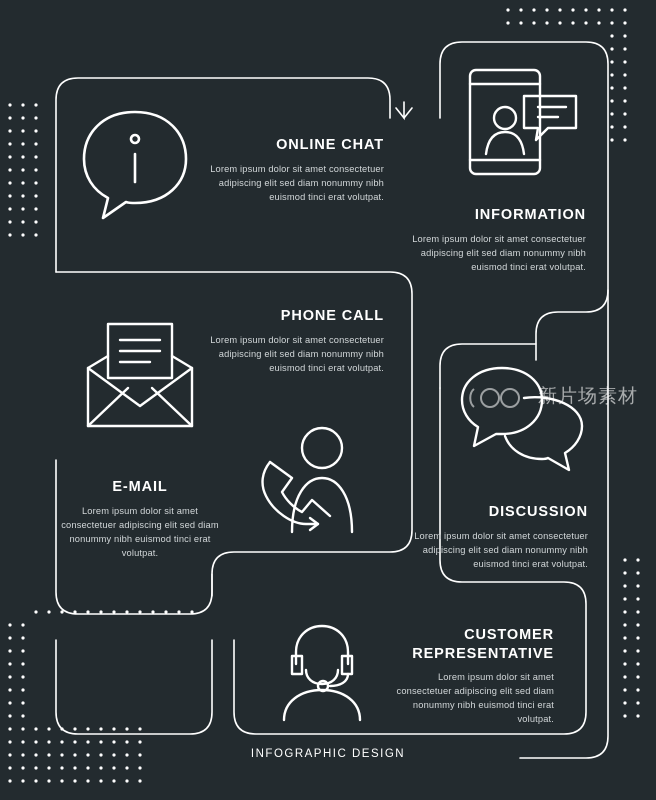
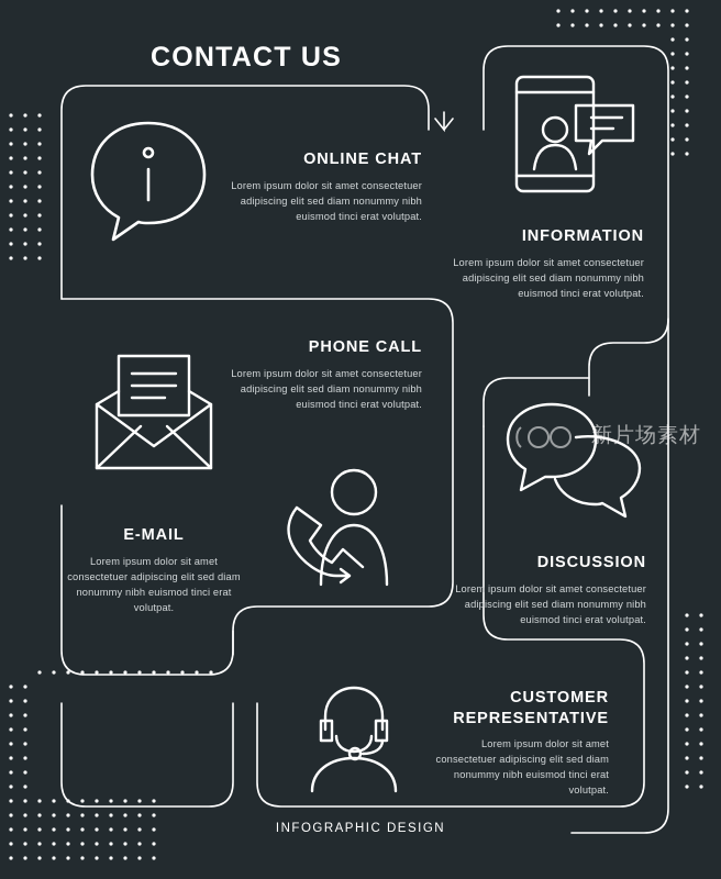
+ CONTACT US
  ONLINE CHAT
  Lorem ipsum dolor sit amet consectetuer adipiscing elit sed diam nonummy nibh euismod tinci erat volutpat.
  INFORMATION
  Lorem ipsum dolor sit amet consectetuer adipiscing elit sed diam nonummy nibh euismod tinci erat volutpat.
  PHONE CALL
  Lorem ipsum dolor sit amet consectetuer adipiscing elit sed diam nonummy nibh euismod tinci erat volutpat.
  E-MAIL
  Lorem ipsum dolor sit amet consectetuer adipiscing elit sed diam nonummy nibh euismod tinci erat volutpat.
  DISCUSSION
  Lorem ipsum dolor sit amet consectetuer adipiscing elit sed diam nonummy nibh euismod tinci erat volutpat.
  CUSTOMER REPRESENTATIVE
  Lorem ipsum dolor sit amet consectetuer adipiscing elit sed diam nonummy nibh euismod tinci erat volutpat.
  新片场素材
  INFOGRAPHIC DESIGN
